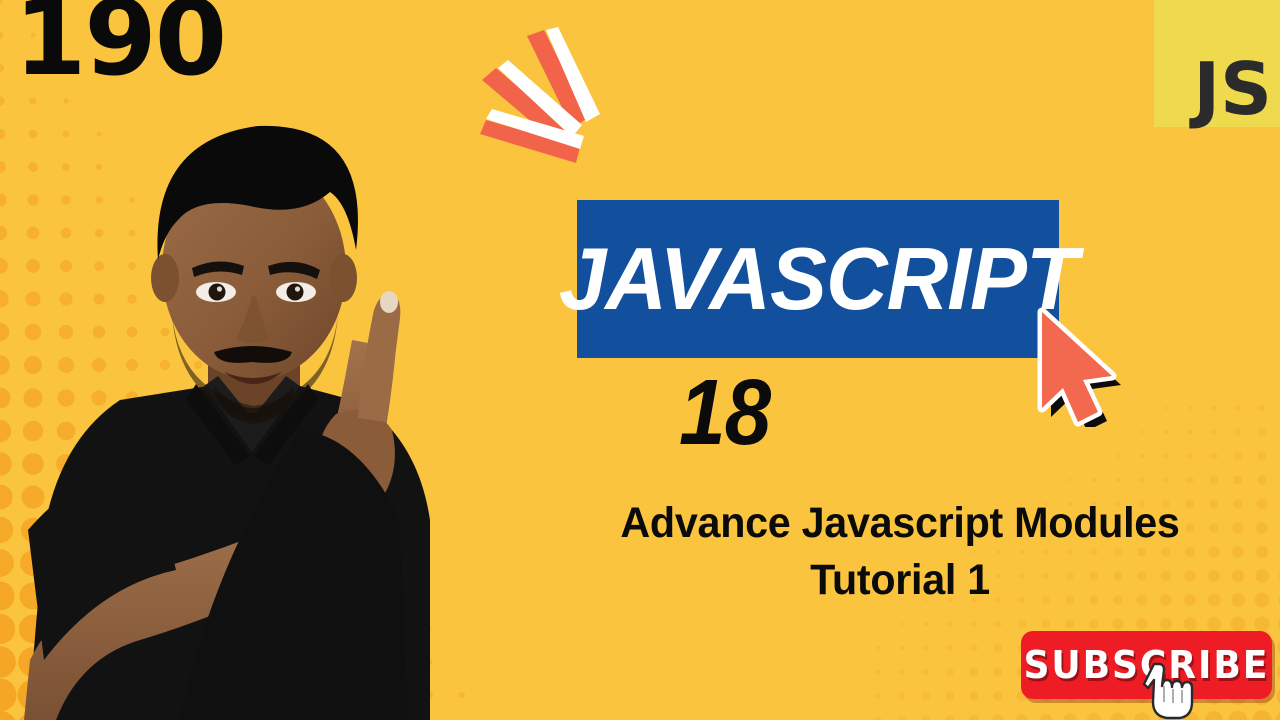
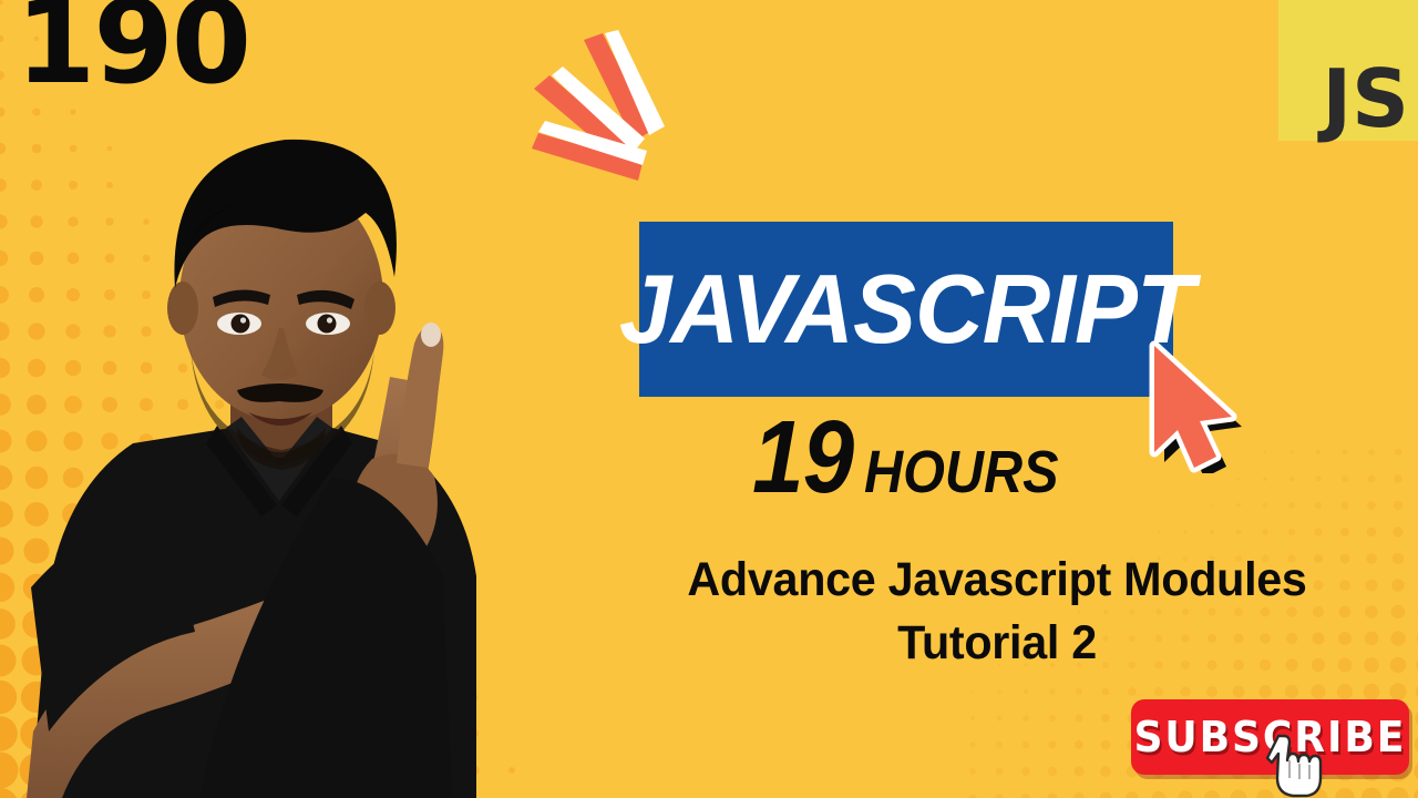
  190
  JAVASCRIPT
- 18
+ 19
+ HOURS
  Advance Javascript Modules
- Tutorial 1
+ Tutorial 2
  SUBSRIBE
  JS
